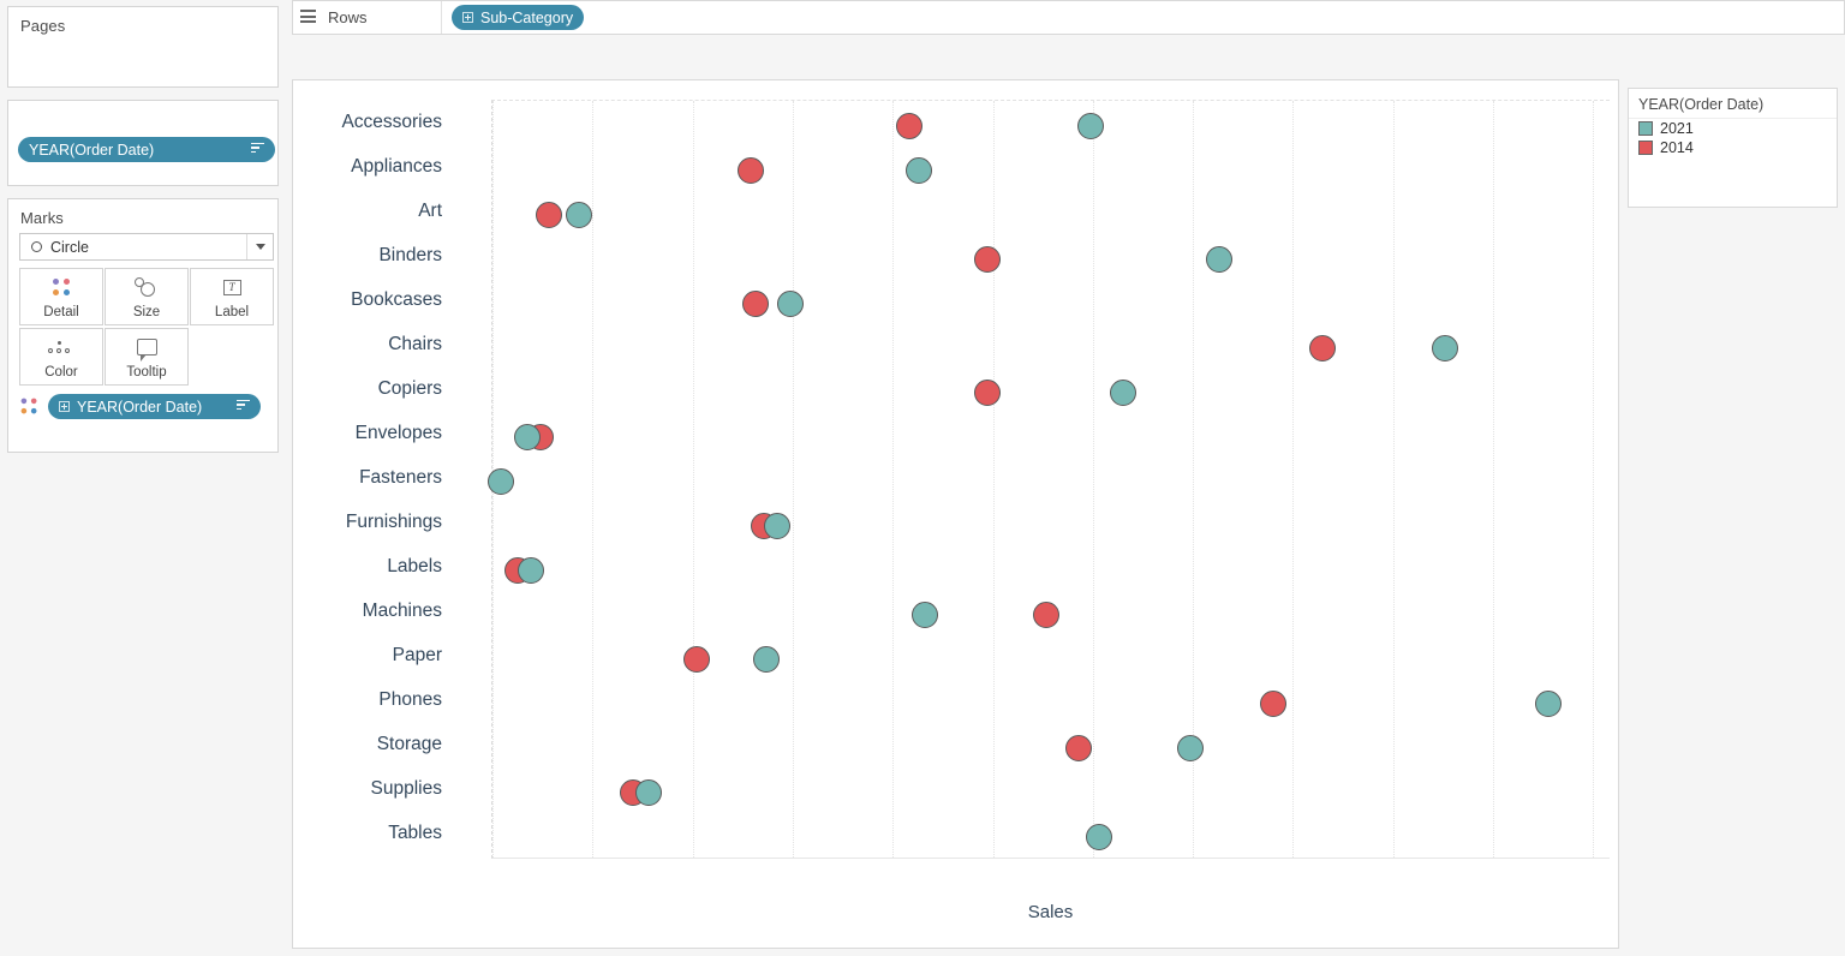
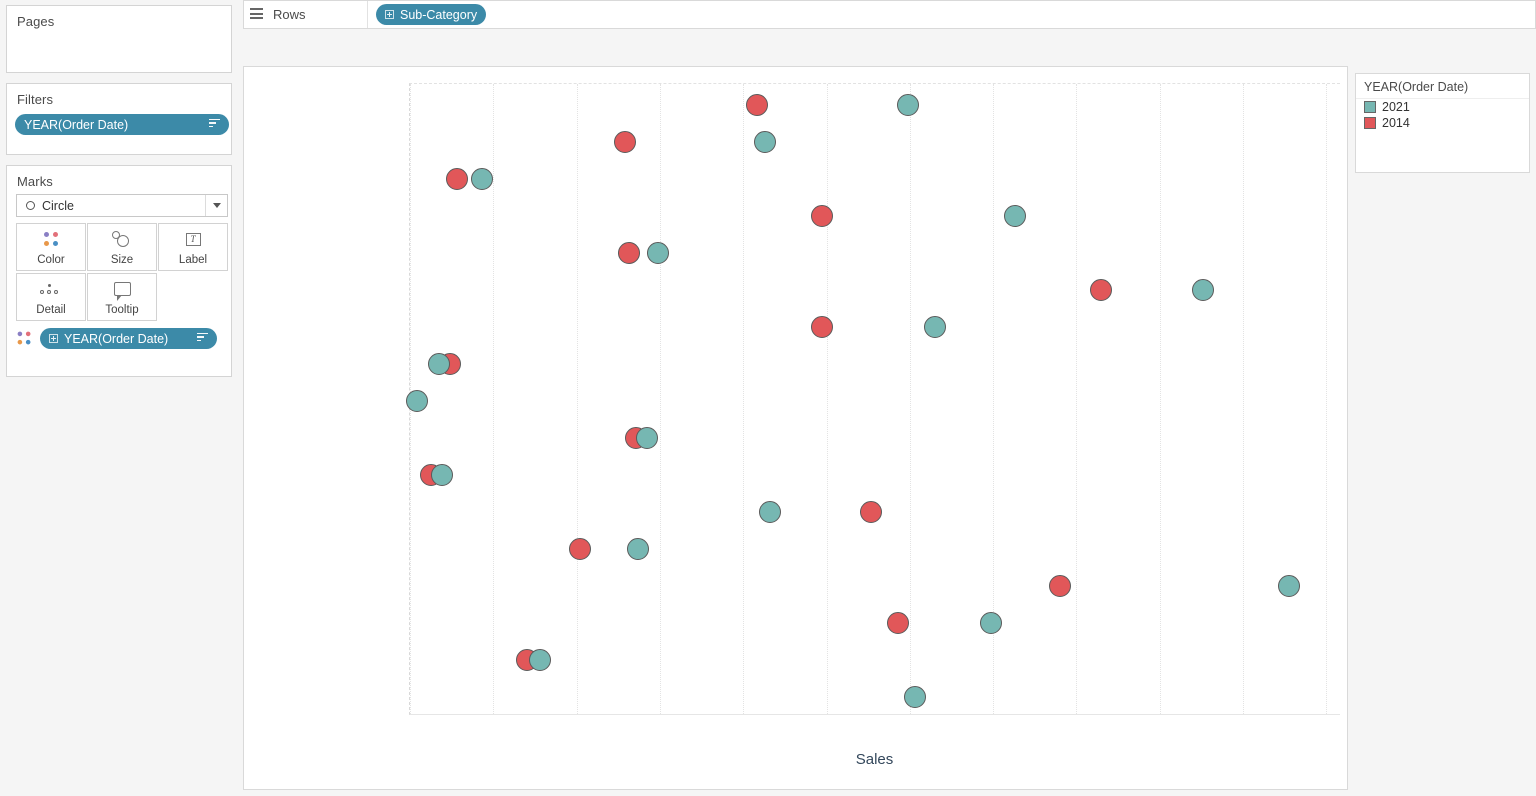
  Pages
+ Filters
  YEAR(Order Date)
  Marks
  Circle
- Detail
+ Color
  Size
  T
  Label
- Color
+ Detail
  Tooltip
  YEAR(Order Date)
  Rows
  Sub-Category
- Accessories
- Appliances
- Art
- Binders
- Bookcases
- Chairs
- Copiers
- Envelopes
- Fasteners
- Furnishings
- Labels
- Machines
- Paper
- Phones
- Storage
- Supplies
- Tables
  Sales
  YEAR(Order Date)
  2021
  2014
